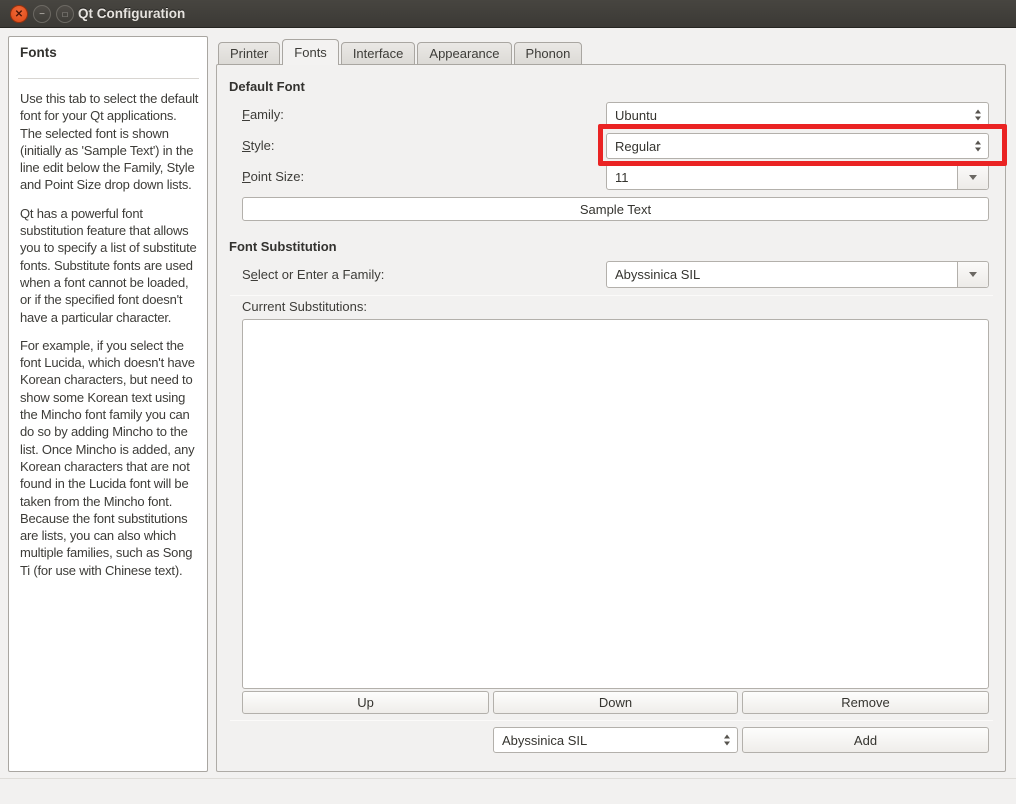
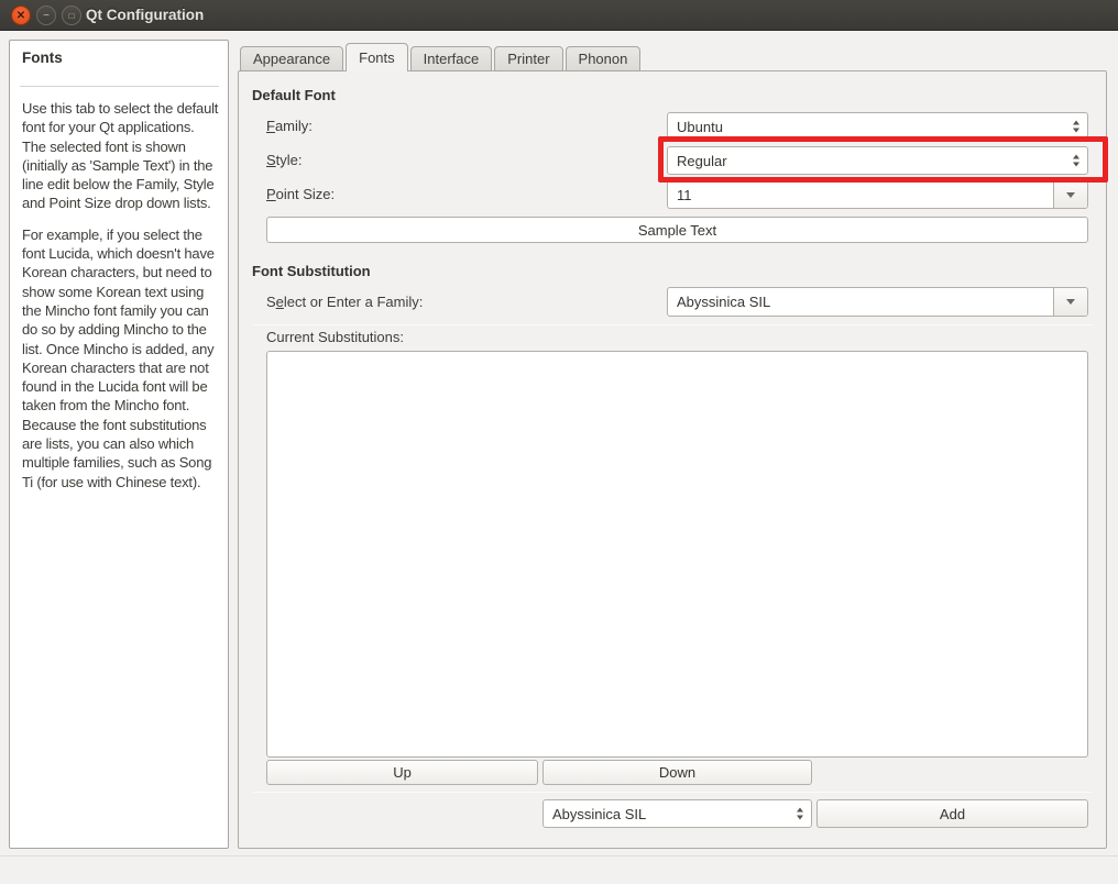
  ✕
  −
  □
  Qt Configuration
  Fonts
  Use this tab to select the default font for your Qt applications. The selected font is shown (initially as 'Sample Text') in the line edit below the Family, Style and Point Size drop down lists.
- Qt has a powerful font substitution feature that allows you to specify a list of substitute fonts. Substitute fonts are used when a font cannot be loaded, or if the specified font doesn't have a particular character.
  For example, if you select the font Lucida, which doesn't have Korean characters, but need to show some Korean text using the Mincho font family you can do so by adding Mincho to the list. Once Mincho is added, any Korean characters that are not found in the Lucida font will be taken from the Mincho font. Because the font substitutions are lists, you can also which multiple families, such as Song Ti (for use with Chinese text).
- Printer
+ Appearance
  Fonts
  Interface
- Appearance
+ Printer
  Phonon
  Default Font
  Family:
  Ubuntu
  Style:
  Regular
  Point Size:
  11
  Sample Text
  Font Substitution
  Select or Enter a Family:
  Abyssinica SIL
  Current Substitutions:
  Up
  Down
- Remove
  Abyssinica SIL
  Add
